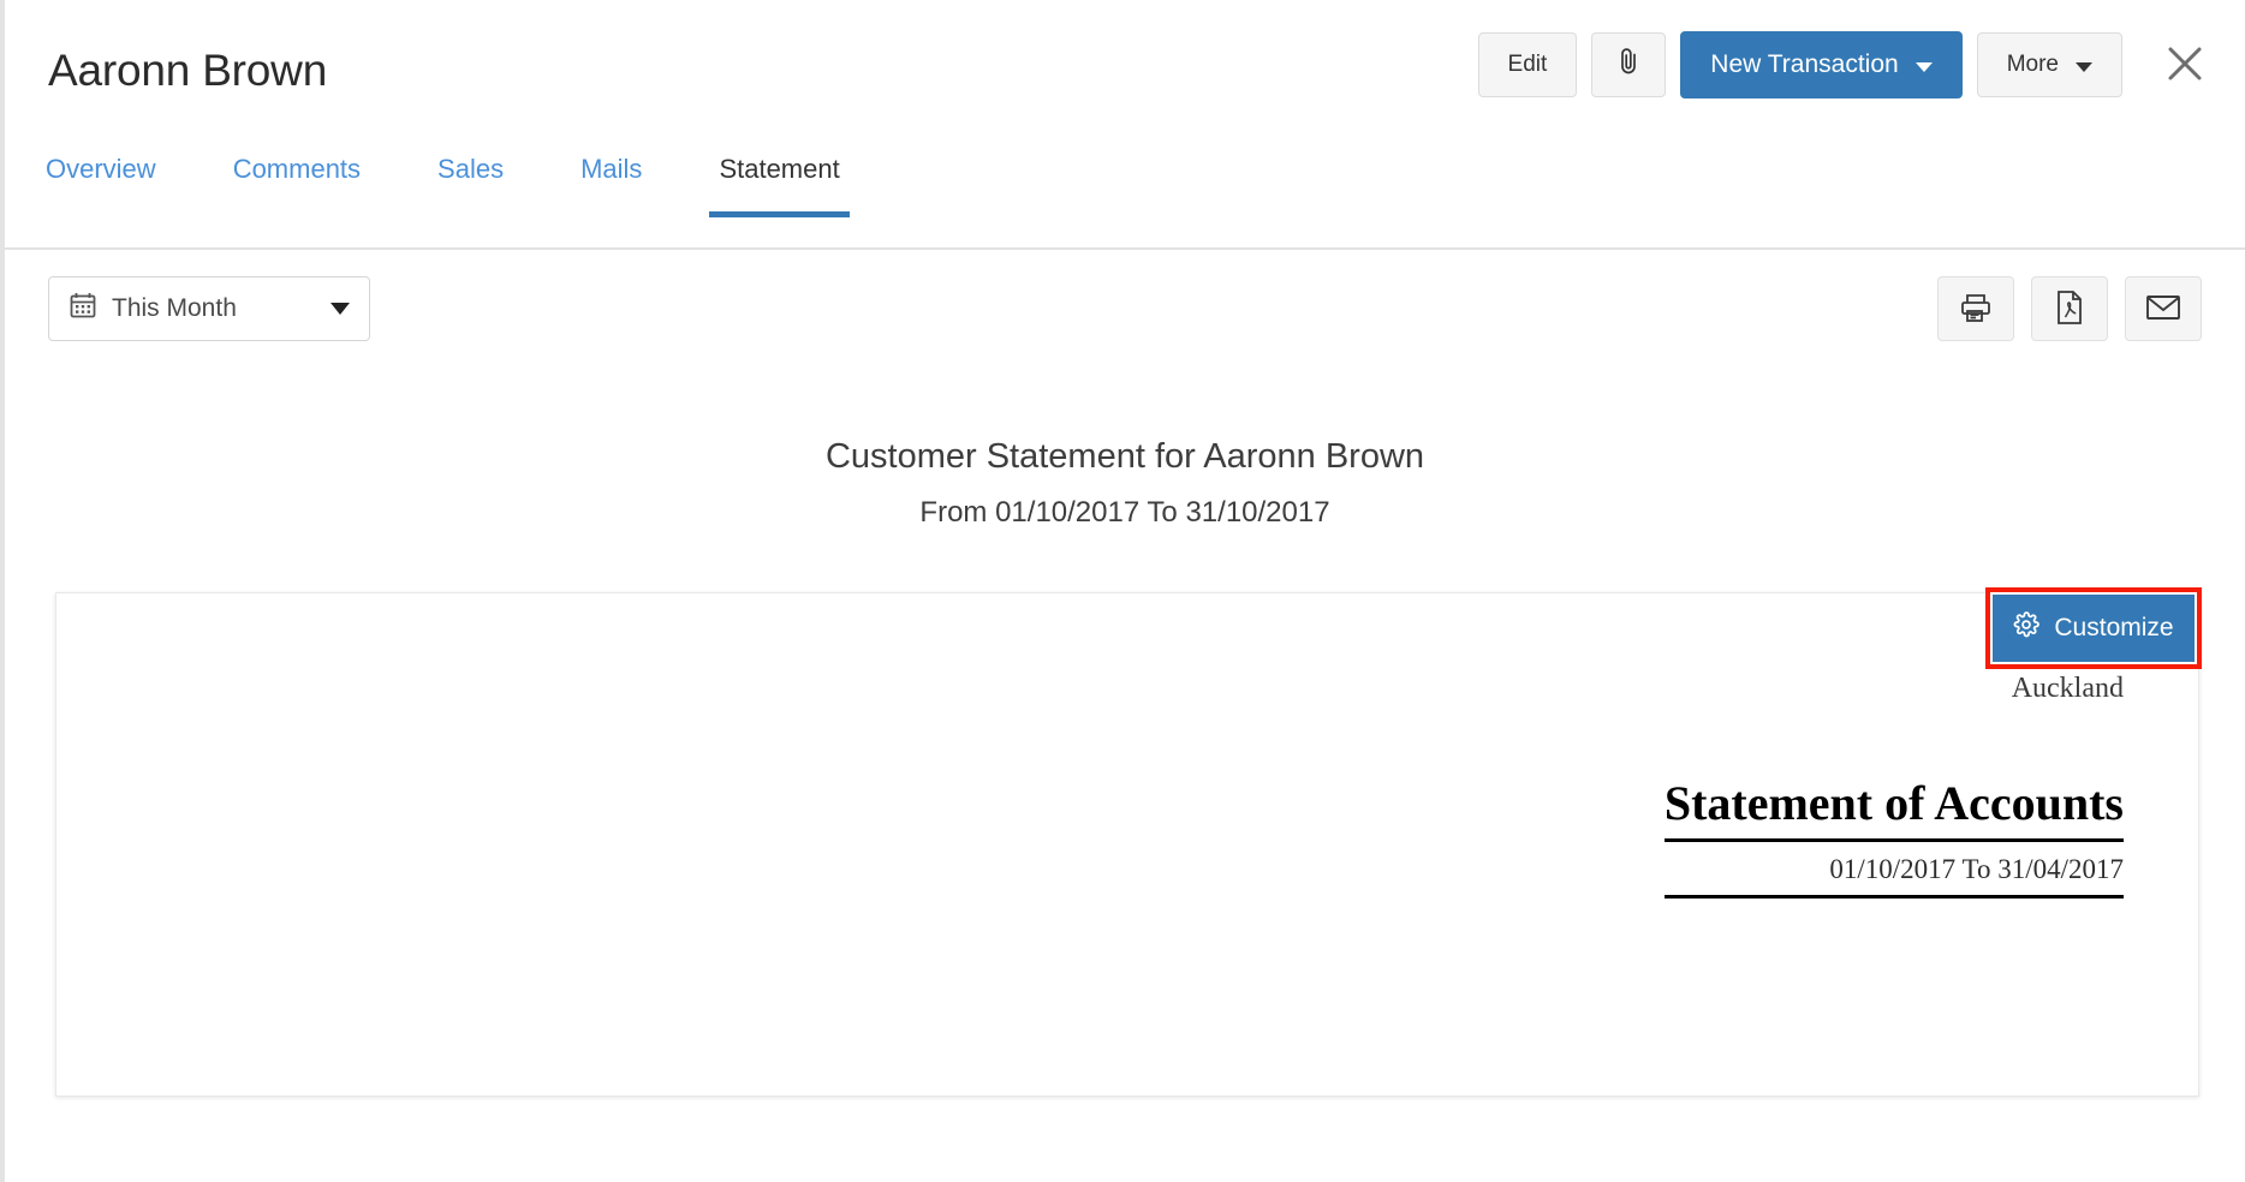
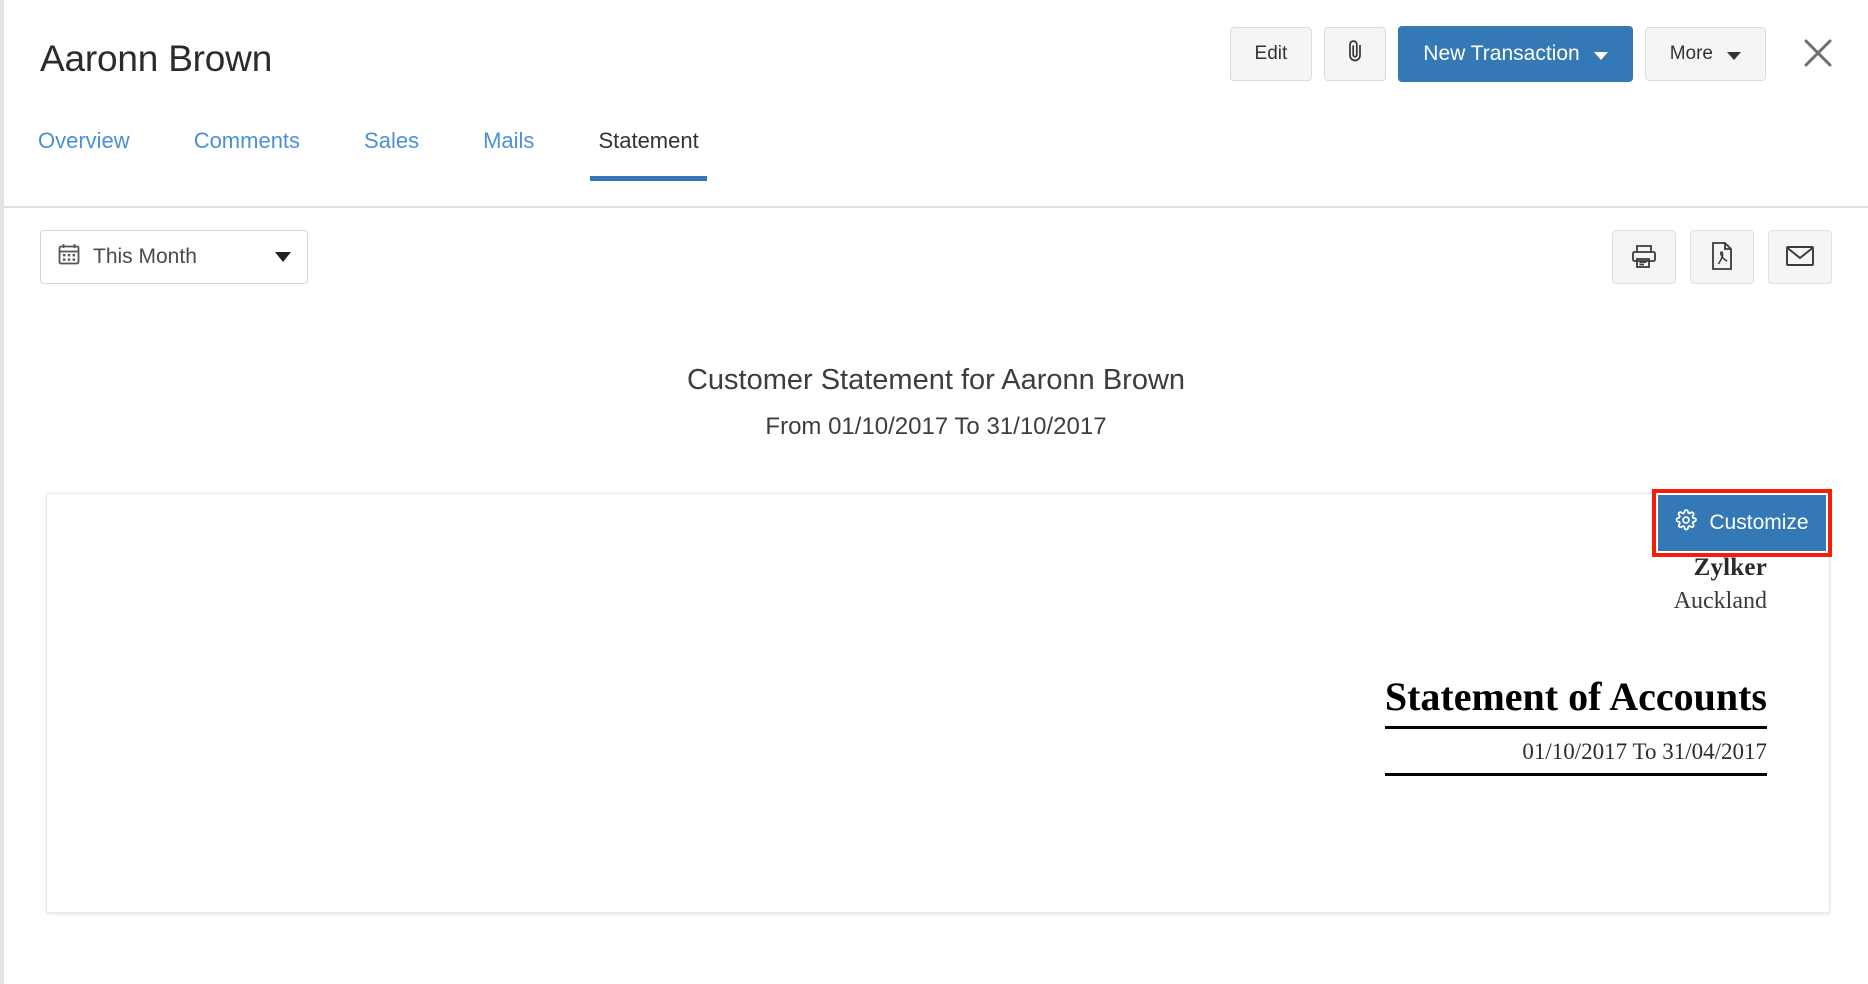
  Aaronn Brown
  Edit
  New Transaction
  More
  Overview
  Comments
  Sales
  Mails
  Statement
  This Month
  Customer Statement for Aaronn Brown
  From 01/10/2017 To 31/10/2017
+ Zylker
  Auckland
  Statement of Accounts
  01/10/2017 To 31/04/2017
  Customize
